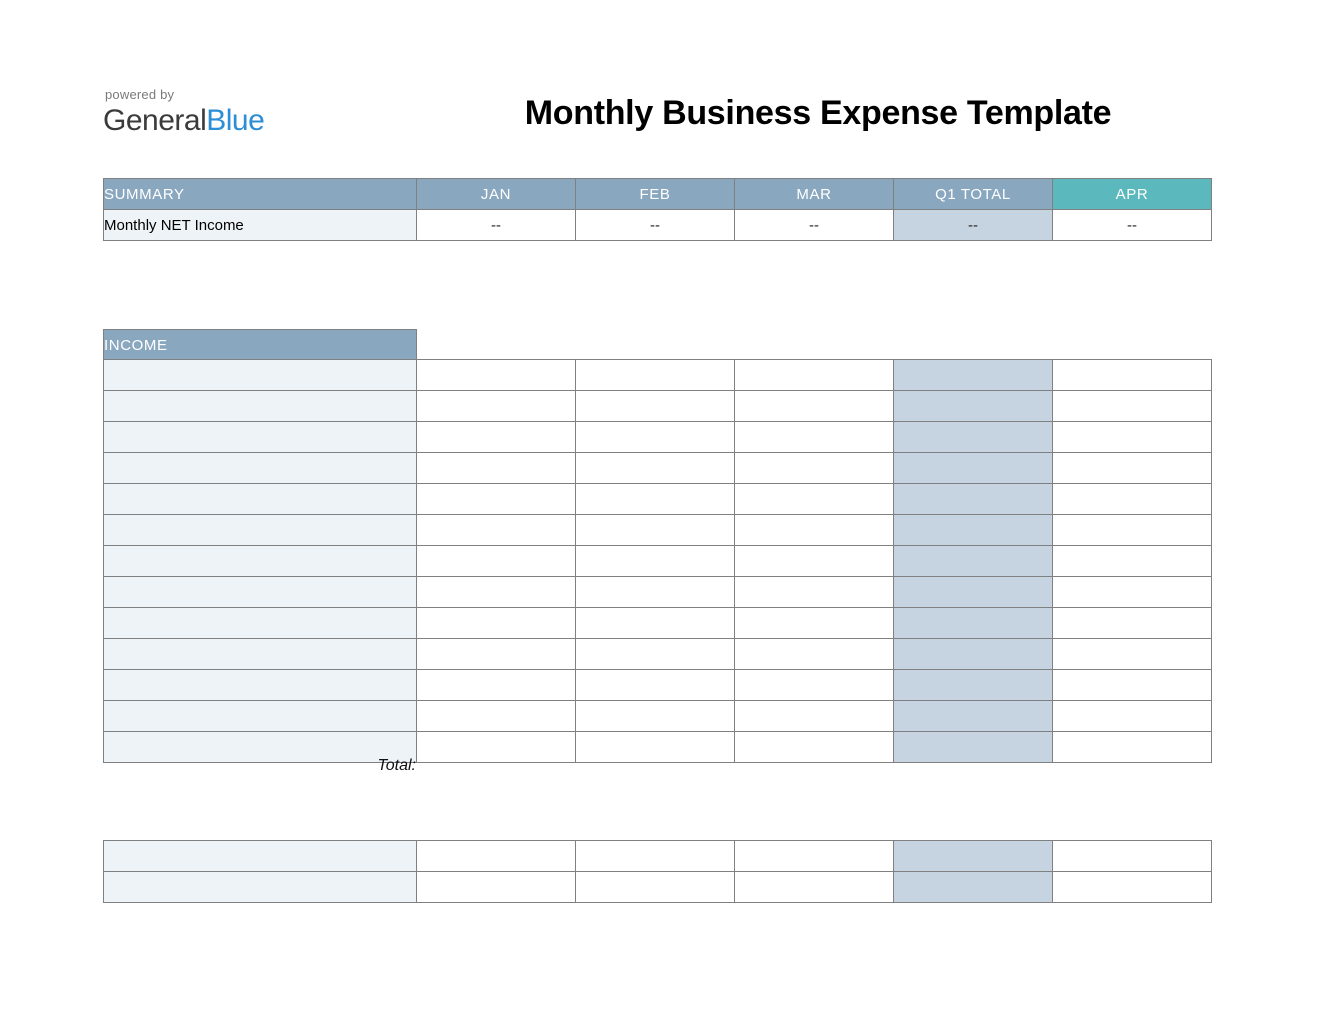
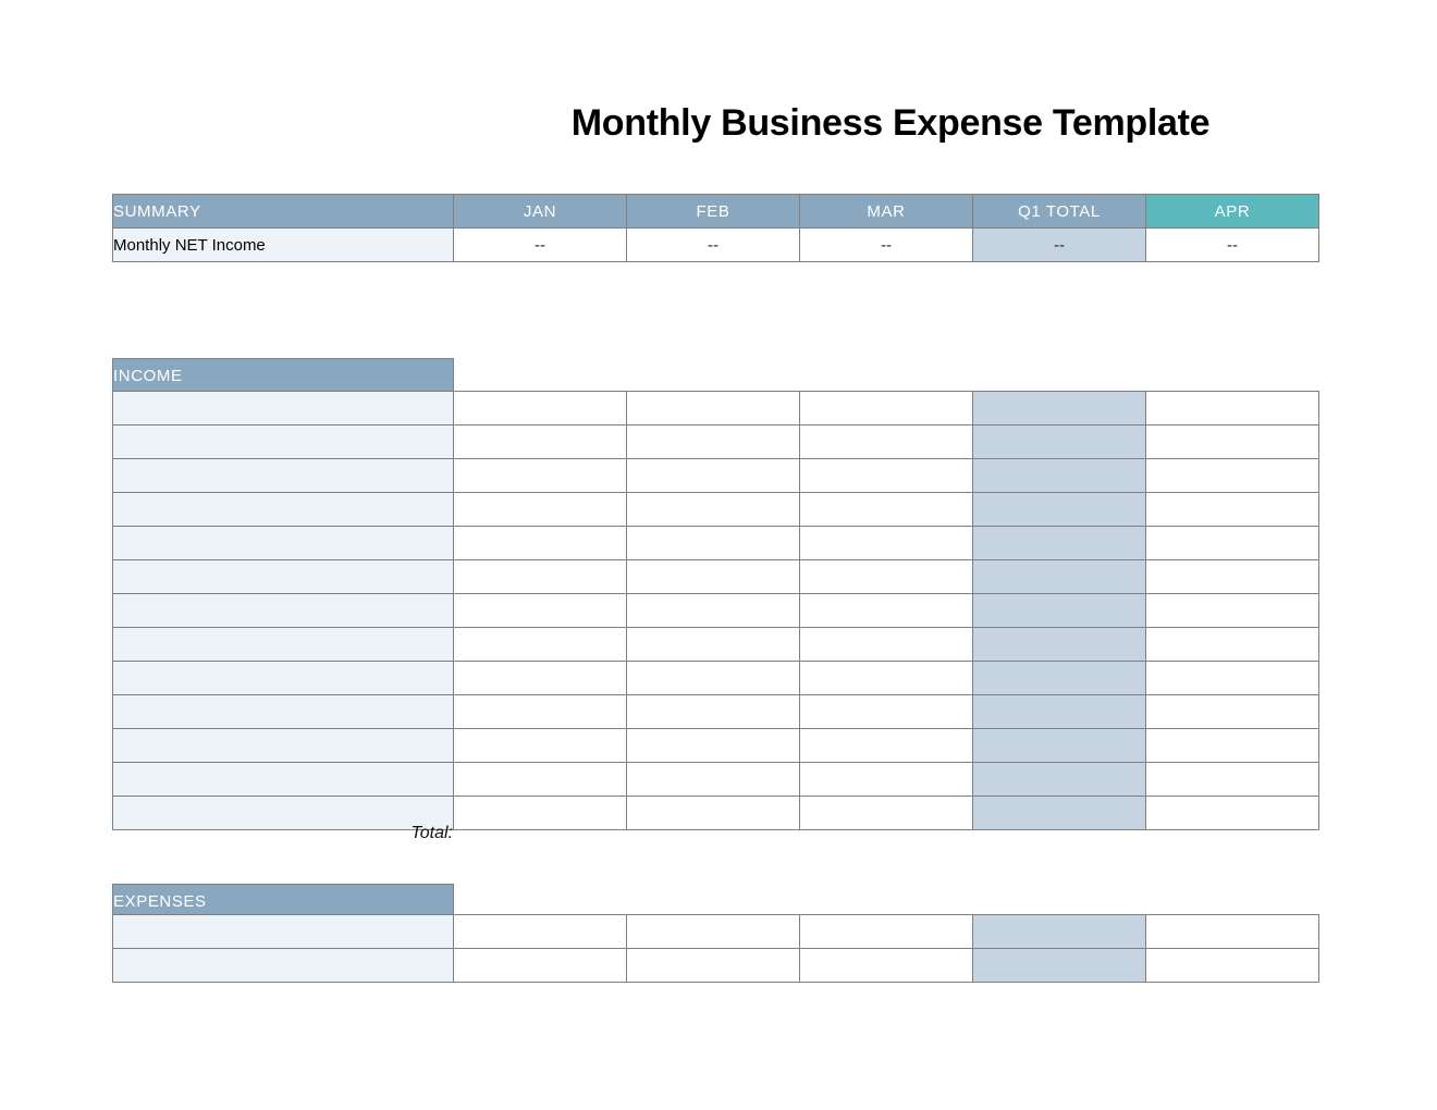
- powered by
- GeneralBlue
  Monthly Business Expense Template
  SUMMARY	JAN	FEB	MAR	Q1 TOTAL	APR
  Monthly NET Income	--	--	--	--	--
  INCOME
  Total:
+ EXPENSES
